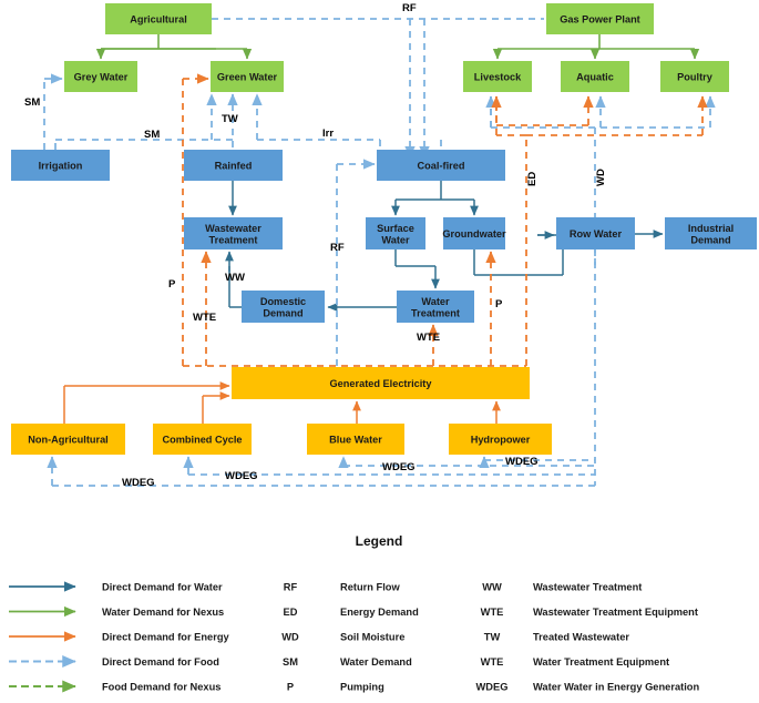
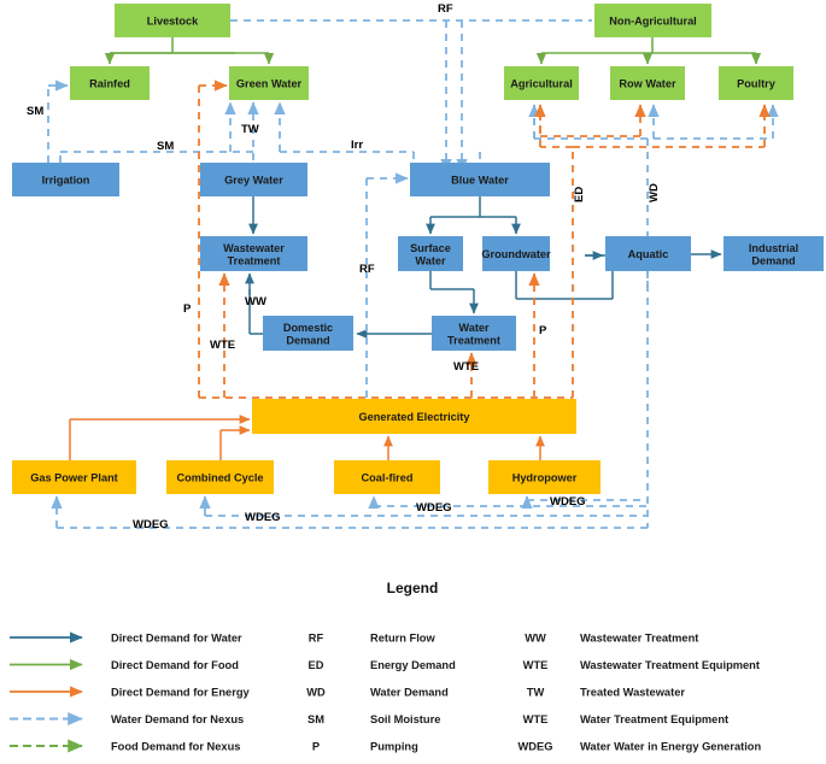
- Agricultural
+ Livestock
- Gas Power Plant
+ Non-Agricultural
- Grey Water
+ Rainfed
  Green Water
- Livestock
+ Agricultural
- Aquatic
+ Row Water
  Poultry
  Irrigation
- Rainfed
+ Grey Water
- Coal-fired
+ Blue Water
  Wastewater Treatment
  Surface Water
  Groundwater
- Row Water
+ Aquatic
  Industrial Demand
  Domestic Demand
  Water Treatment
  Generated Electricity
- Non-Agricultural
+ Gas Power Plant
  Combined Cycle
- Blue Water
+ Coal-fired
  Hydropower
  RF
  SM
  SM
  TW
  Irr
  RF
  WW
  P
  WTE
  P
  WTE
  WDEG
  WDEG
  WDEG
  WDEG
  Legend
  Direct Demand for Water
- Water Demand for Nexus
+ Direct Demand for Food
  Direct Demand for Energy
- Direct Demand for Food
+ Water Demand for Nexus
  Food Demand for Nexus
  RF
  Return Flow
  ED
  Energy Demand
  WD
- Soil Moisture
+ Water Demand
  SM
- Water Demand
+ Soil Moisture
  P
  Pumping
  WW
  Wastewater Treatment
  WTE
  Wastewater Treatment Equipment
  TW
  Treated Wastewater
  WTE
  Water Treatment Equipment
  WDEG
  Water Water in Energy Generation
